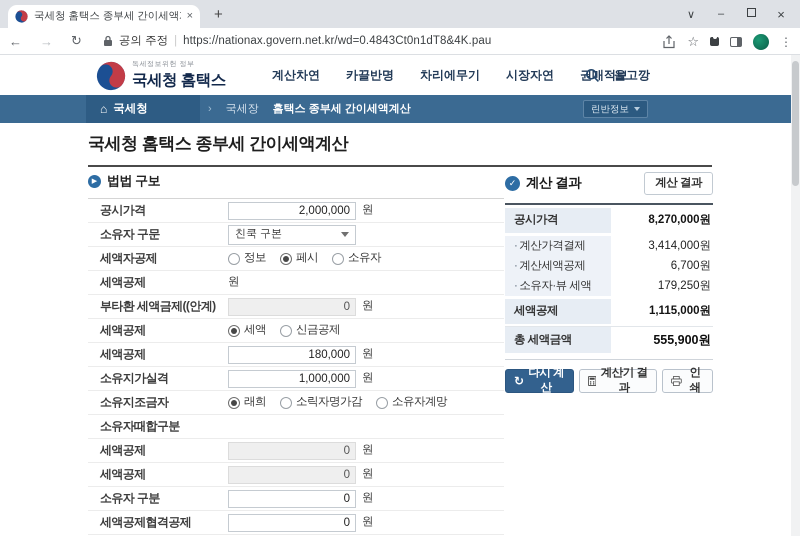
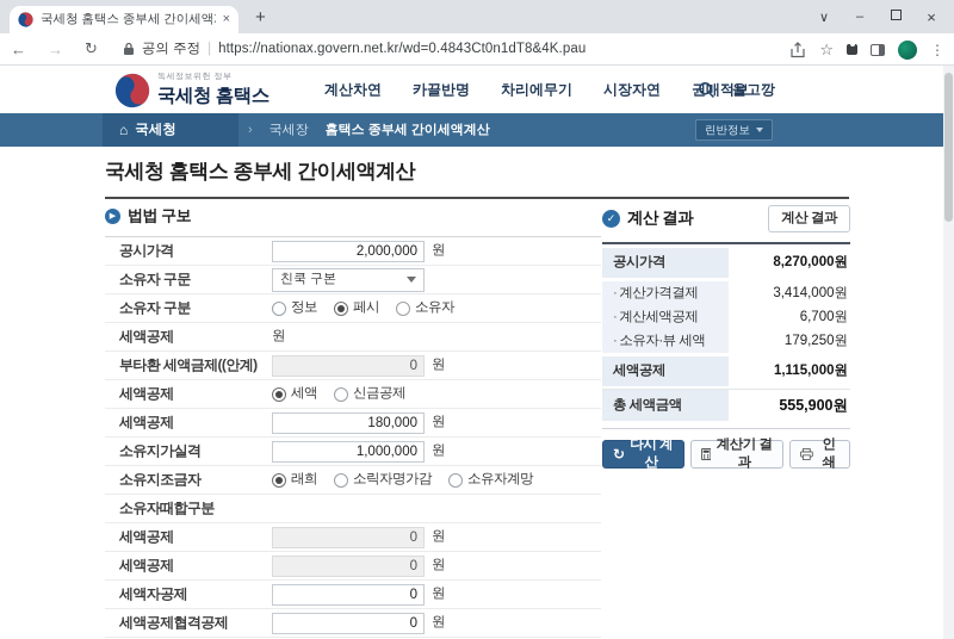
  국세청 홈택스 종부세 간이세액
  ×
  +
  ∨
  –
  ×
  ←
  →
  ↻
  공의 주정
  |
  https://nationax.govern.net.kr/wd=0.4843Ct0n1dT8&4K.pau
  ☆
  ⋮
  국세청 홈택스
  계산차연
  카끌반명
  차리에무기
  시장자연
  권매적보
  을고깡
  ⌂
  국세청
  ›
  국세장
  홈택스 종부세 간이세액계산
  린반정보
  국세청 홈택스 종부세 간이세액계산
  법법 구보
  공시가격
  2,000,000
  원
  소유자 구문
  친쿡 구본
- 세액자공제
+ 소유자 구분
  정보
  페시
  소유자
  세액공제
  원
  부타환 세액금제((안계)
  0
  원
  세액공제
  세액
  신금공제
  세액공제
  180,000
  원
  소유지가실격
  1,000,000
  원
  소유지조금자
  래희
  소릭자명가감
  소유자계망
  소유자때합구분
  세액공제
  0
  원
  세액공제
  0
  원
- 소유자 구분
+ 세액자공제
  0
  원
  세액공제협격공제
  0
  원
  ✓
  계산 결과
  계산 결과
  공시가격
  8,270,000원
  계산가격결제
  3,414,000원
  계산세액공제
  6,700원
  소유자·뷰 세액
  179,250원
  세액공제
  1,115,000원
  총 세액금액
  555,900원
  ↻
  다시 계산
  계산기 결과
  인쇄
